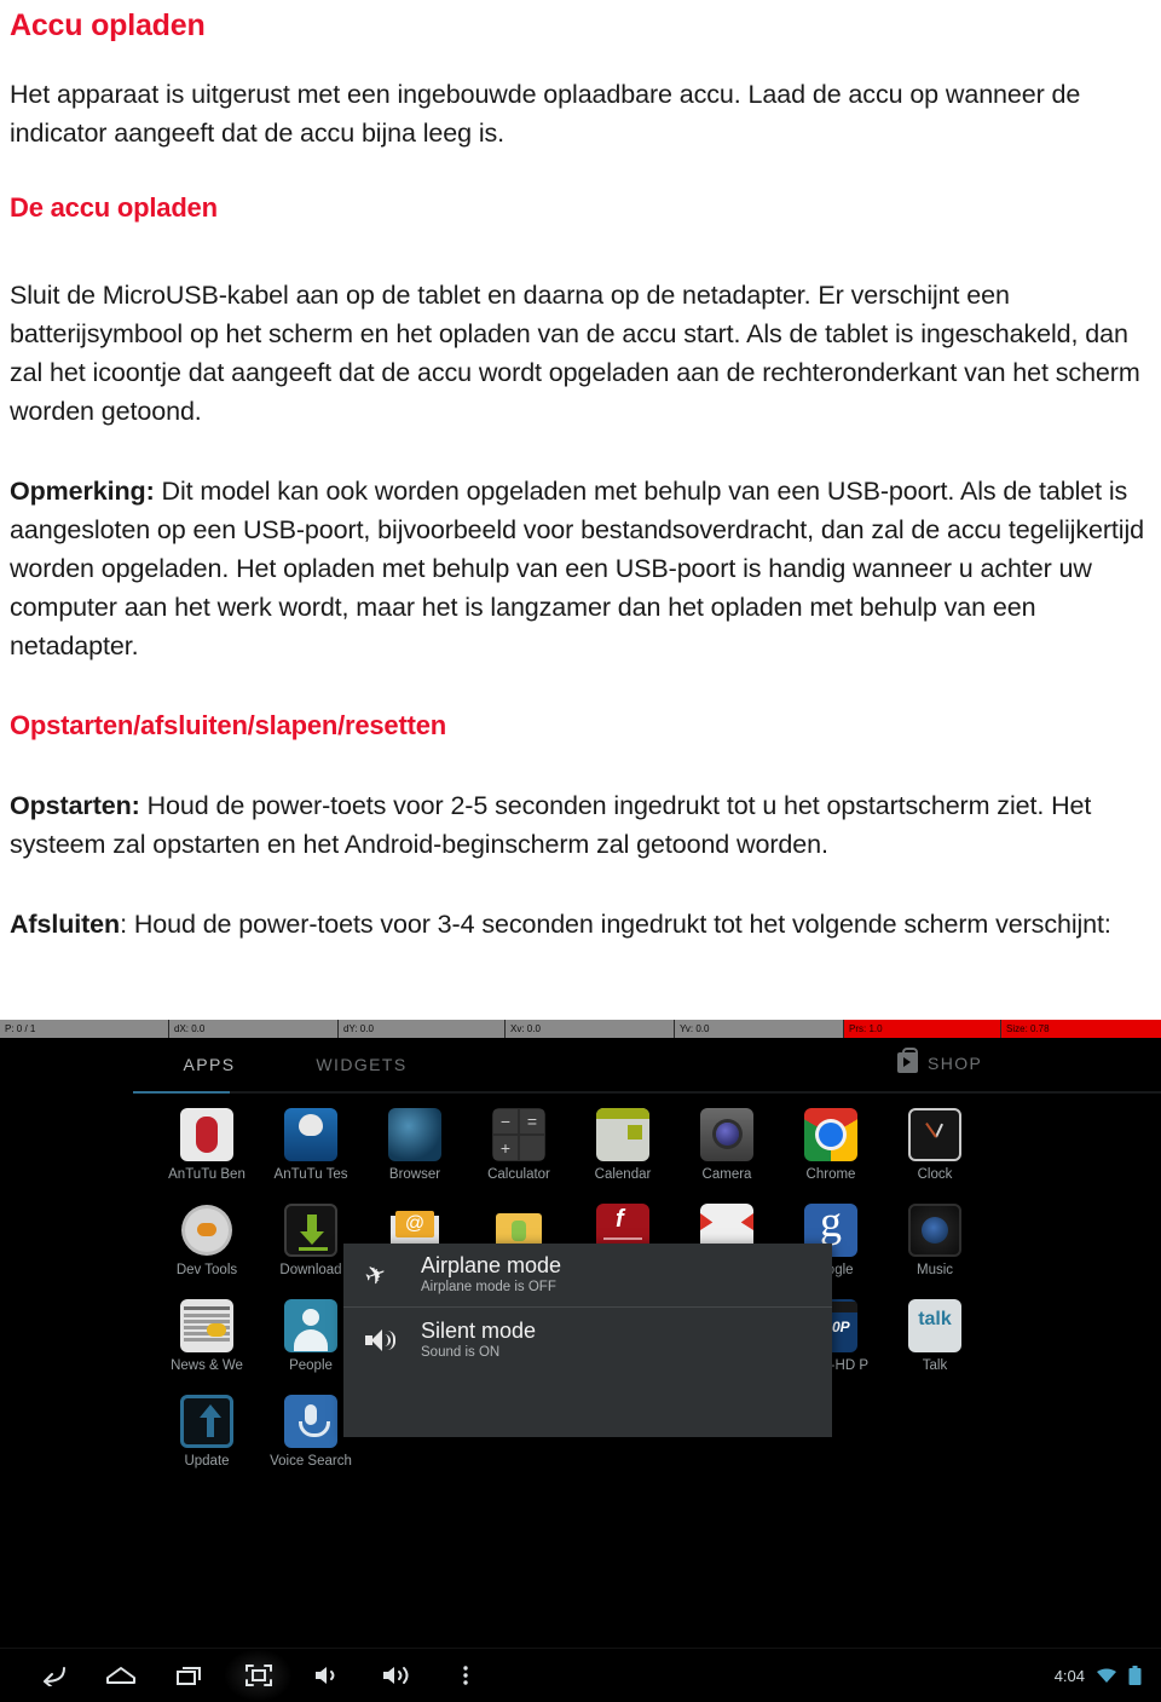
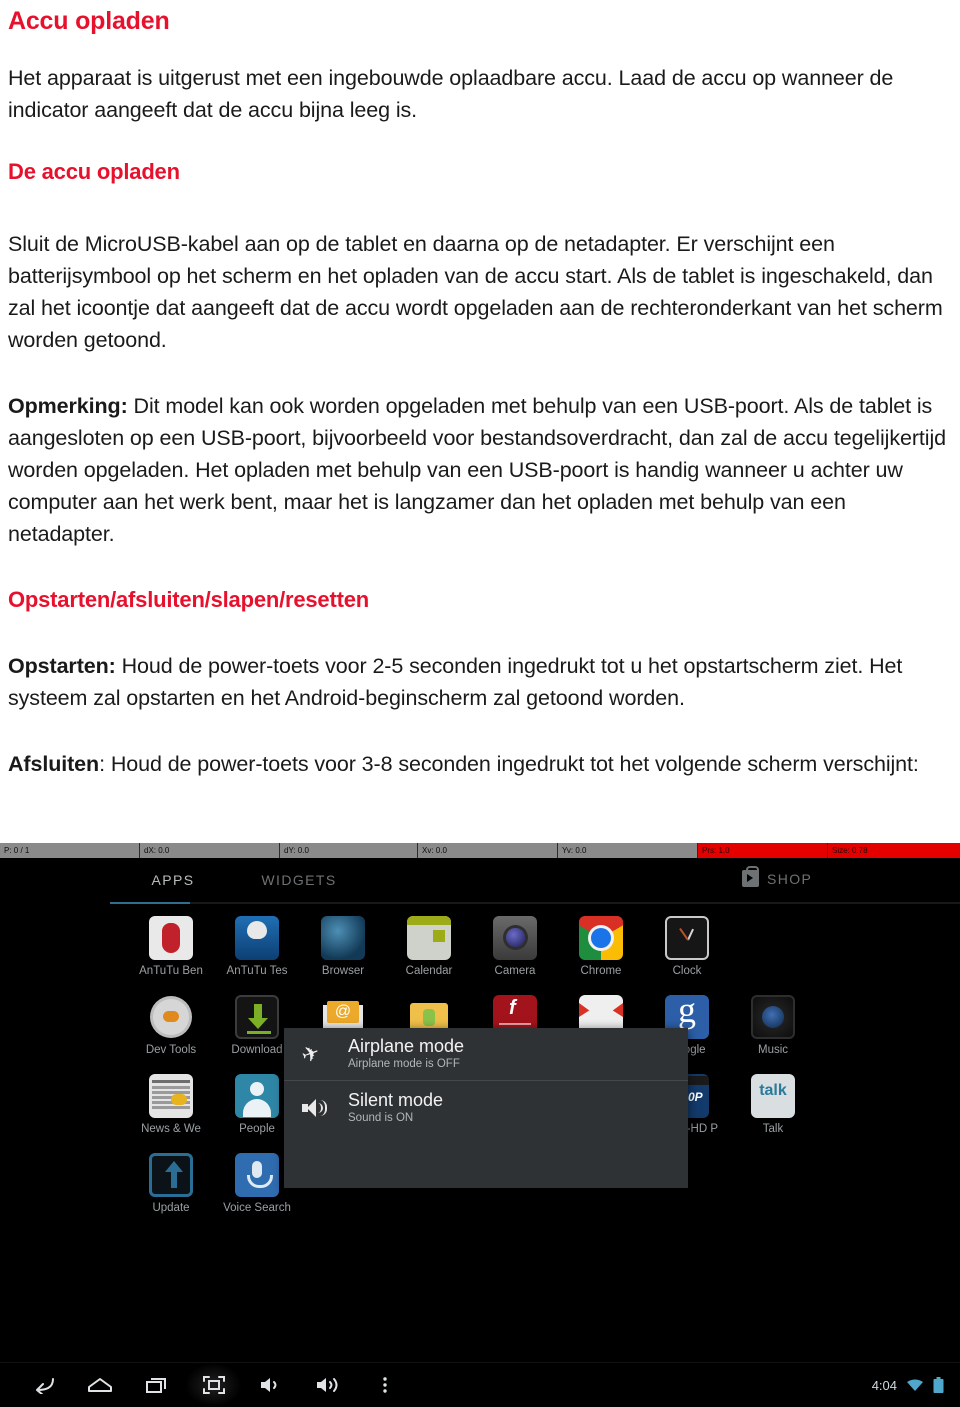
  Accu opladen
  Het apparaat is uitgerust met een ingebouwde oplaadbare accu. Laad de accu op wanneer de indicator aangeeft dat de accu bijna leeg is.
  De accu opladen
  Sluit de MicroUSB-kabel aan op de tablet en daarna op de netadapter. Er verschijnt een batterijsymbool op het scherm en het opladen van de accu start. Als de tablet is ingeschakeld, dan zal het icoontje dat aangeeft dat de accu wordt opgeladen aan de rechteronderkant van het scherm worden getoond.
- Opmerking: Dit model kan ook worden opgeladen met behulp van een USB-poort. Als de tablet is aangesloten op een USB-poort, bijvoorbeeld voor bestandsoverdracht, dan zal de accu tegelijkertijd worden opgeladen. Het opladen met behulp van een USB-poort is handig wanneer u achter uw computer aan het werk wordt, maar het is langzamer dan het opladen met behulp van een netadapter.
+ Opmerking: Dit model kan ook worden opgeladen met behulp van een USB-poort. Als de tablet is aangesloten op een USB-poort, bijvoorbeeld voor bestandsoverdracht, dan zal de accu tegelijkertijd worden opgeladen. Het opladen met behulp van een USB-poort is handig wanneer u achter uw computer aan het werk bent, maar het is langzamer dan het opladen met behulp van een netadapter.
  Opstarten/afsluiten/slapen/resetten
  Opstarten: Houd de power-toets voor 2-5 seconden ingedrukt tot u het opstartscherm ziet. Het systeem zal opstarten en het Android-beginscherm zal getoond worden.
- Afsluiten: Houd de power-toets voor 3-4 seconden ingedrukt tot het volgende scherm verschijnt:
+ Afsluiten: Houd de power-toets voor 3-8 seconden ingedrukt tot het volgende scherm verschijnt:
  P: 0 / 1
  dX: 0.0
  dY: 0.0
  Xv: 0.0
  Yv: 0.0
  Prs: 1.0
  Size: 0.78
  APPS
  WIDGETS
  SHOP
  AnTuTu Ben
  AnTuTu Tes
  Browser
- −
- =
- +
- Calculator
  Calendar
  Camera
  Chrome
  Clock
  Dev Tools
  Download
  Music
  News & We
  People
  Talk
  Update
  Voice Search
  4:04
  Airplane mode
  Airplane mode is OFF
  Silent mode
  Sound is ON
